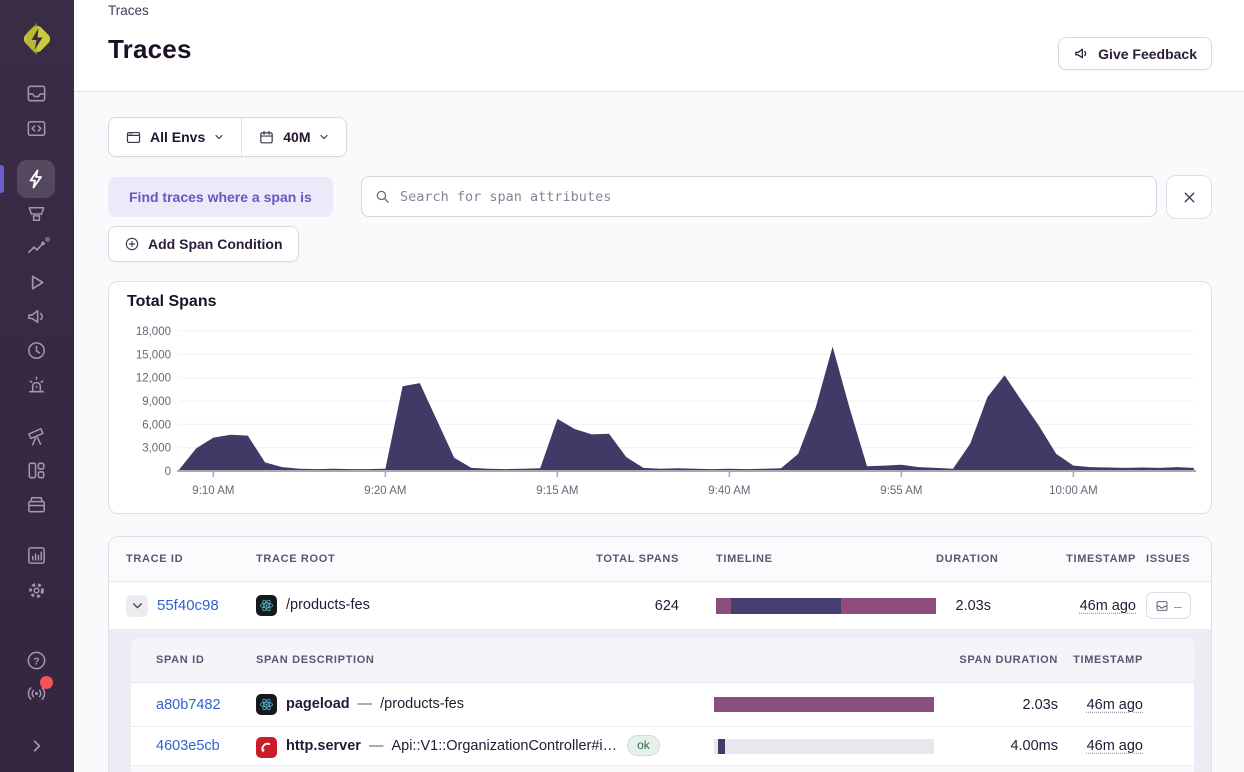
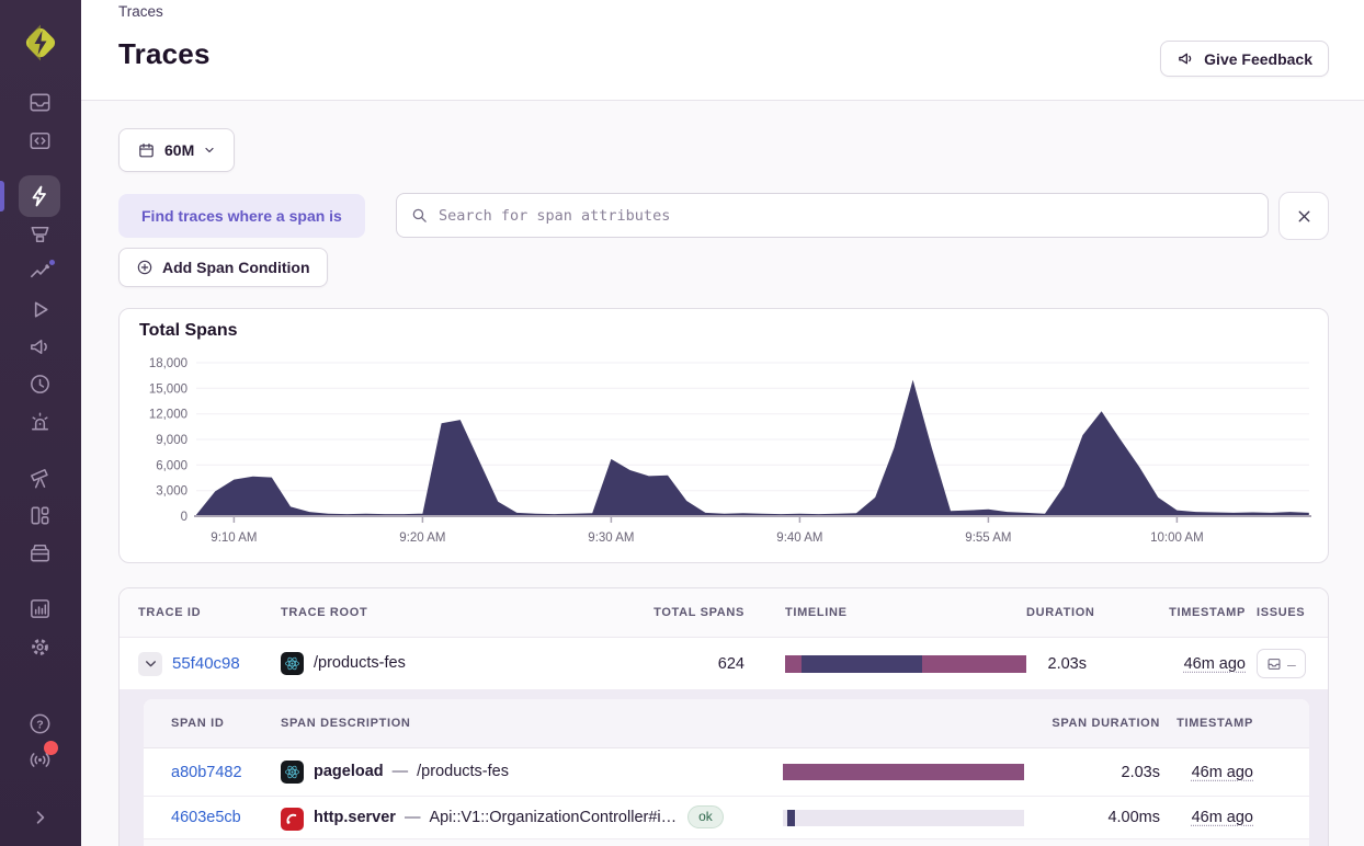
  ?
  Traces
  Traces
  Give Feedback
- All Envs
- 40M
+ 60M
  Find traces where a span is
  Search for span attributes
  Add Span Condition
  0
  3,000
  6,000
  9,000
  12,000
  15,000
  18,000
  9:10 AM
  9:20 AM
- 9:15 AM
+ 9:30 AM
  9:40 AM
  9:55 AM
  10:00 AM
  Total Spans
  TRACE ID
  TRACE ROOT
  TOTAL SPANS
  TIMELINE
  DURATION
  TIMESTAMP
  ISSUES
  55f40c98
  /products-fes
  624
  2.03s
  46m ago
  –
  SPAN ID
  SPAN DESCRIPTION
  SPAN DURATION
  TIMESTAMP
  a80b7482
  pageload — /products-fes
  2.03s
  46m ago
  4603e5cb
  http.server — Api::V1::OrganizationController#i… ok
  4.00ms
  46m ago
